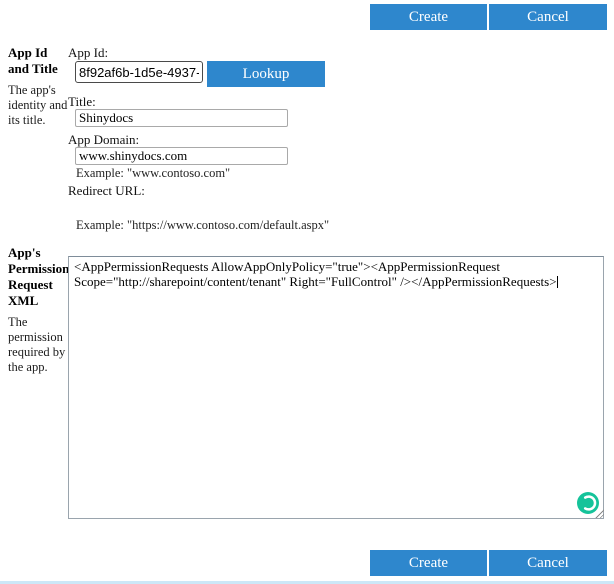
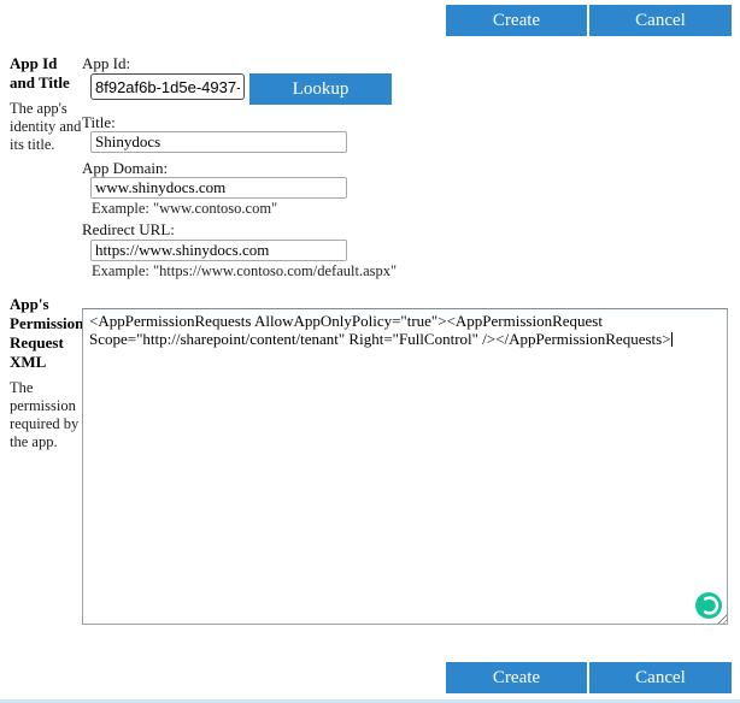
  Create
  Cancel
  App Id
  and Title
  The app's
  identity and
  its title.
  App's
  Permission
  Request
  XML
  The
  permission
  required by
  the app.
  App Id:
  8f92af6b-1d5e-4937-
  Lookup
  Title:
  Shinydocs
  App Domain:
  www.shinydocs.com
  Example: "www.contoso.com"
  Redirect URL:
+ https://www.shinydocs.com
  Example: "https://www.contoso.com/default.aspx"
  <AppPermissionRequests AllowAppOnlyPolicy="true"><AppPermissionRequest Scope="http://sharepoint/content/tenant" Right="FullControl" /></AppPermissionRequests>
  Create
  Cancel
